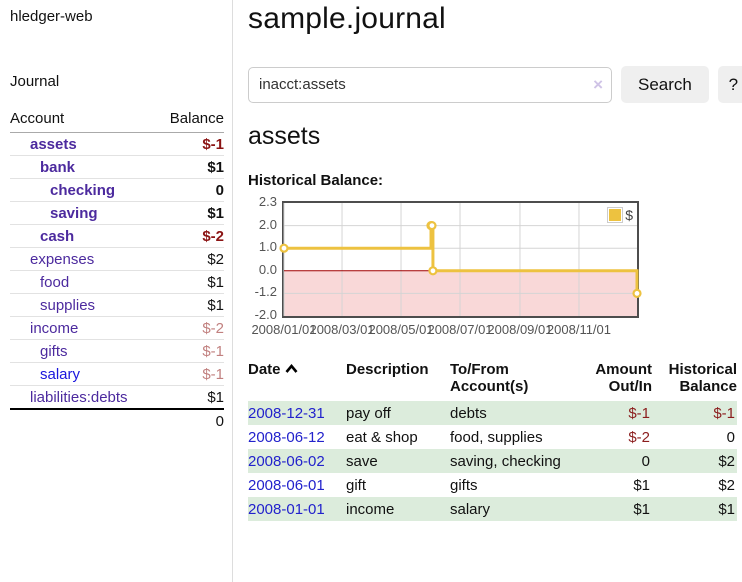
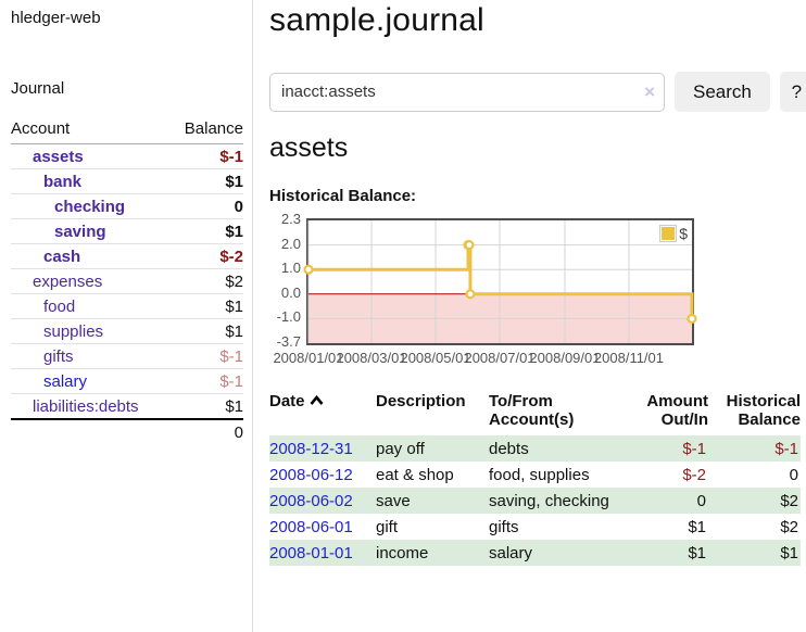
  hledger-web
  Journal
  Account	Balance
  assets	$-1
  bank	$1
  checking	0
  saving	$1
  cash	$-2
  expenses	$2
  food	$1
  supplies	$1
- income	$-2
  gifts	$-1
  salary	$-1
  liabilities:debts	$1
  	0
  sample.journal
  inacct:assets
  ×
  Search
  ?
  assets
  Historical Balance:
  $
  2.3
  2.0
  1.0
  0.0
- -1.2
+ -1.0
- -2.0
+ -3.7
  2008/01/01
  2008/03/01
  2008/05/01
  2008/07/01
  2008/09/01
  2008/11/01
  Date	Description	To/From Account(s)	Amount Out/In	Historical Balance
  2008-12-31	pay off	debts	$-1	$-1
  2008-06-12	eat & shop	food, supplies	$-2	0
  2008-06-02	save	saving, checking	0	$2
  2008-06-01	gift	gifts	$1	$2
  2008-01-01	income	salary	$1	$1
